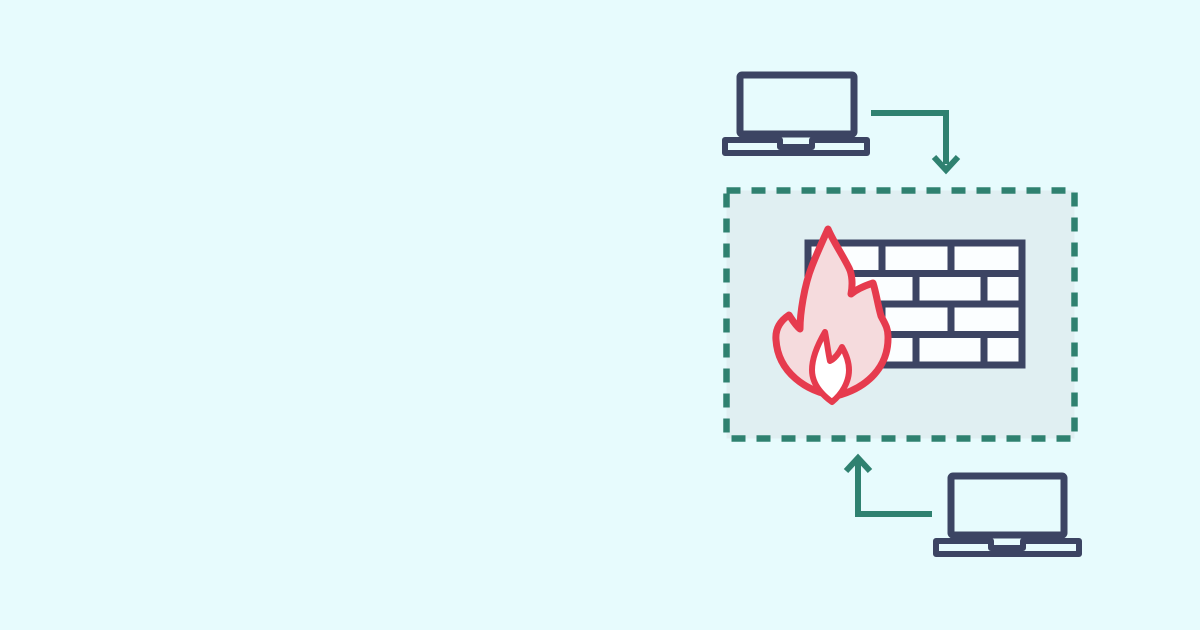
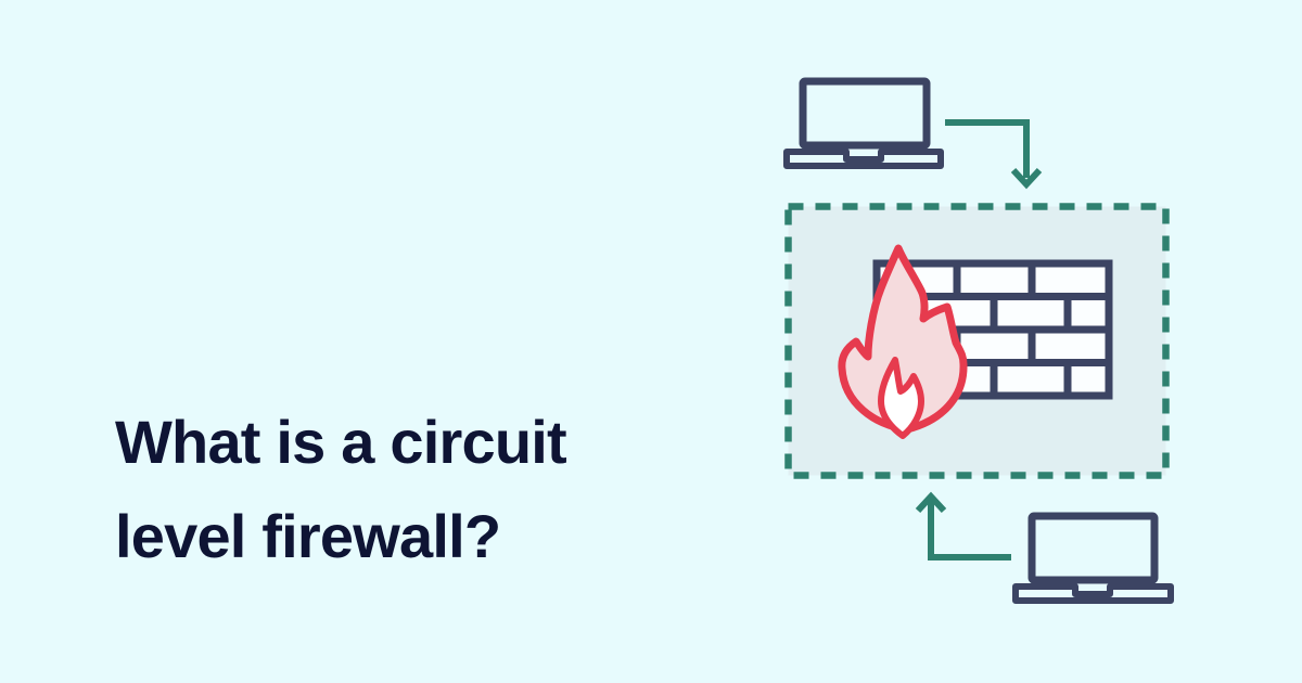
+ What is a circuit
+ level firewall?
